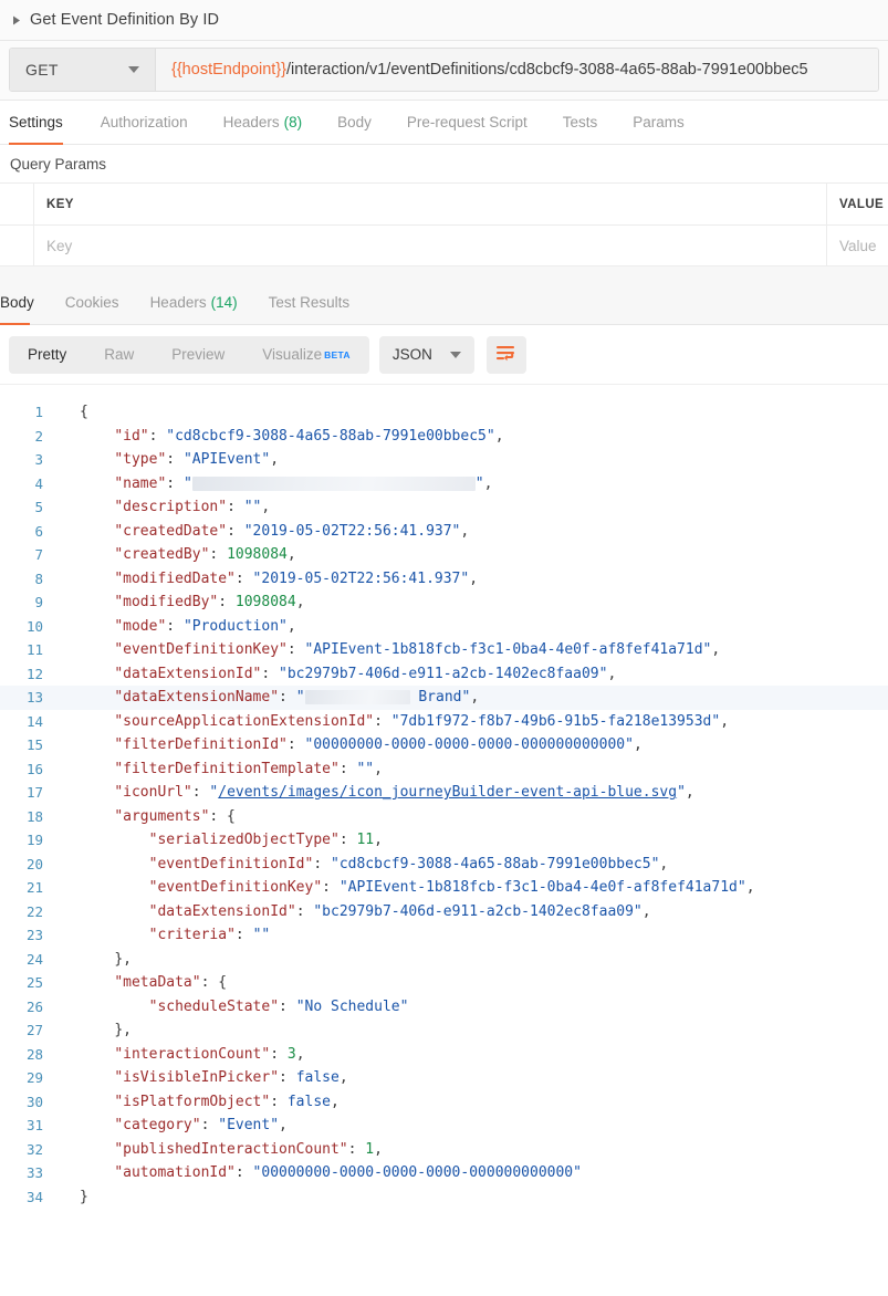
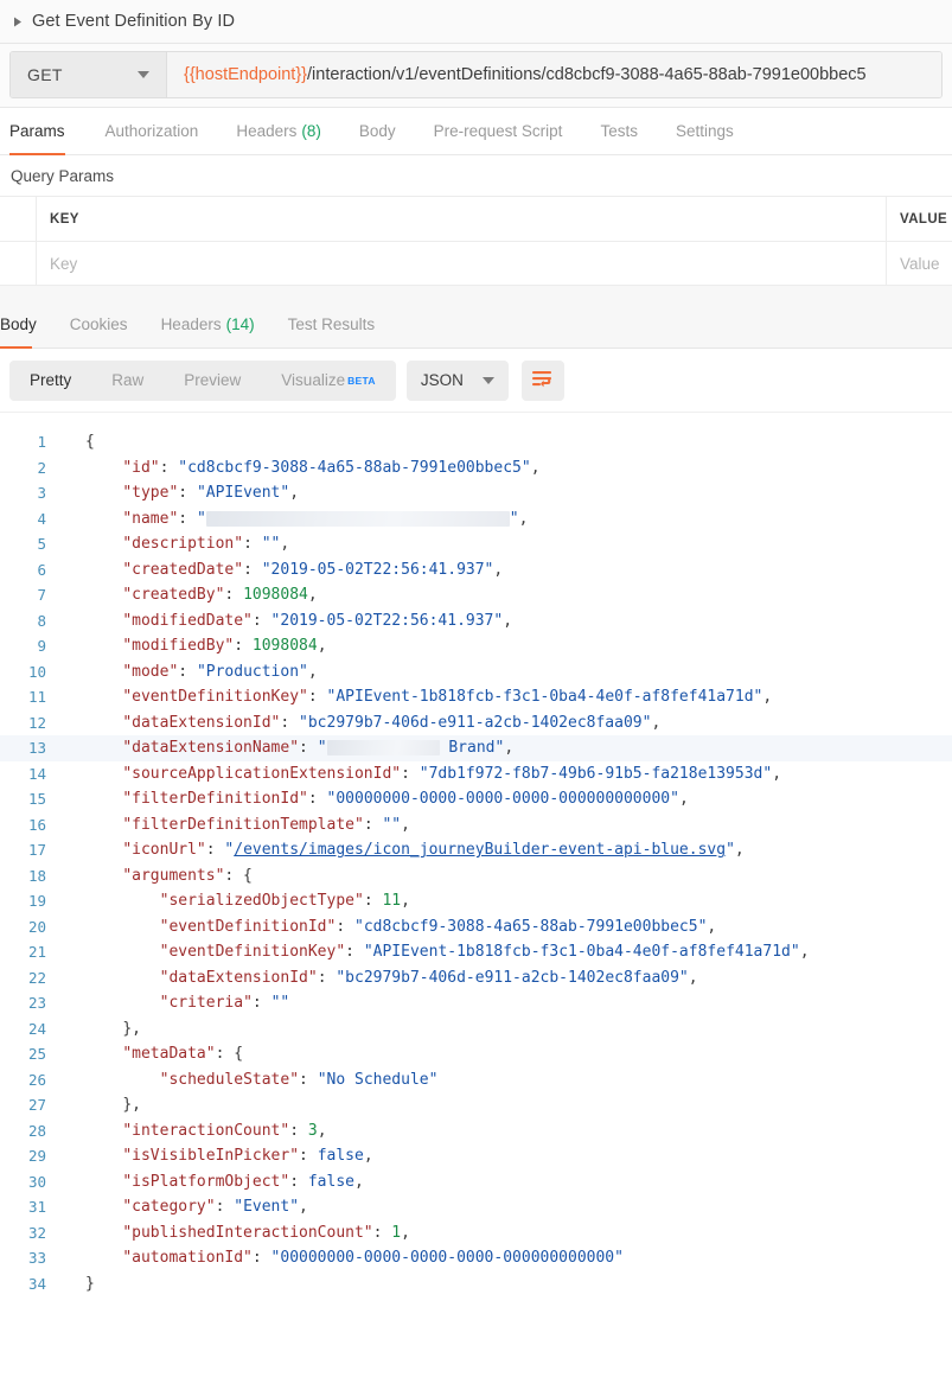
  Get Event Definition By ID
  GET
  {{hostEndpoint}}
  /interaction/v1/eventDefinitions/cd8cbcf9-3088-4a65-88ab-7991e00bbec5
- Settings
+ Params
  Authorization
  Headers
  (8)
  Body
  Pre-request Script
  Tests
- Params
+ Settings
  Query Params
  KEY
  VALUE
  Key
  Value
  Body
  Cookies
  Headers
  (14)
  Test Results
  Pretty
  Raw
  Preview
  Visualize
  BETA
  JSON
  1
  {
  2
  "id": "cd8cbcf9-3088-4a65-88ab-7991e00bbec5",
  3
  "type": "APIEvent",
  4
  "name": " ",
  5
  "description": "",
  6
  "createdDate": "2019-05-02T22:56:41.937",
  7
  "createdBy": 1098084,
  8
  "modifiedDate": "2019-05-02T22:56:41.937",
  9
  "modifiedBy": 1098084,
  10
  "mode": "Production",
  11
  "eventDefinitionKey": "APIEvent-1b818fcb-f3c1-0ba4-4e0f-af8fef41a71d",
  12
  "dataExtensionId": "bc2979b7-406d-e911-a2cb-1402ec8faa09",
  13
  "dataExtensionName": " Brand",
  14
  "sourceApplicationExtensionId": "7db1f972-f8b7-49b6-91b5-fa218e13953d",
  15
  "filterDefinitionId": "00000000-0000-0000-0000-000000000000",
  16
  "filterDefinitionTemplate": "",
  17
  "iconUrl": "/events/images/icon_journeyBuilder-event-api-blue.svg",
  18
  "arguments": {
  19
  "serializedObjectType": 11,
  20
  "eventDefinitionId": "cd8cbcf9-3088-4a65-88ab-7991e00bbec5",
  21
  "eventDefinitionKey": "APIEvent-1b818fcb-f3c1-0ba4-4e0f-af8fef41a71d",
  22
  "dataExtensionId": "bc2979b7-406d-e911-a2cb-1402ec8faa09",
  23
  "criteria": ""
  24
  },
  25
  "metaData": {
  26
  "scheduleState": "No Schedule"
  27
  },
  28
  "interactionCount": 3,
  29
  "isVisibleInPicker": false,
  30
  "isPlatformObject": false,
  31
  "category": "Event",
  32
  "publishedInteractionCount": 1,
  33
  "automationId": "00000000-0000-0000-0000-000000000000"
  34
  }
